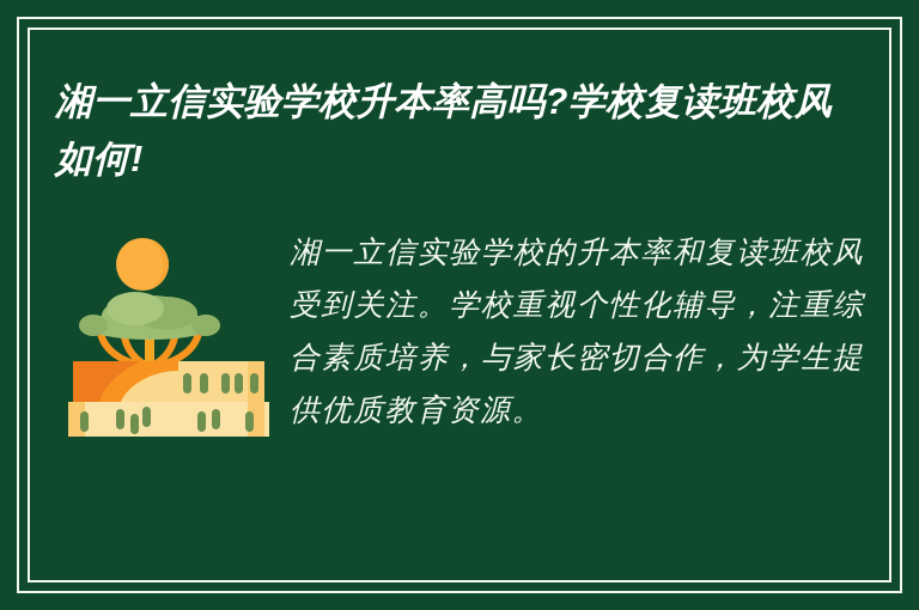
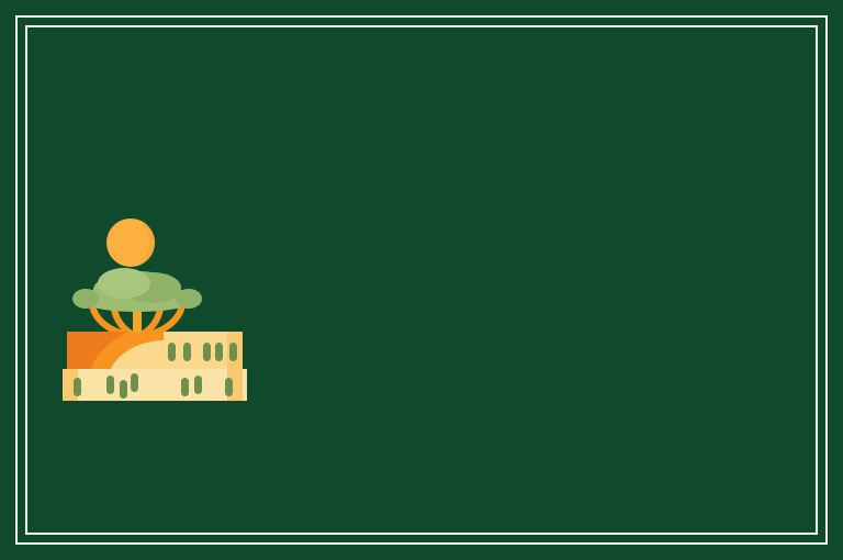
- 湘一立信实验学校升本率高吗?学校复读班校风如何!
- 湘一立信实验学校的升本率和复读班校风受到关注。学校重视个性化辅导，注重综合素质培养，与家长密切合作，为学生提供优质教育资源。
